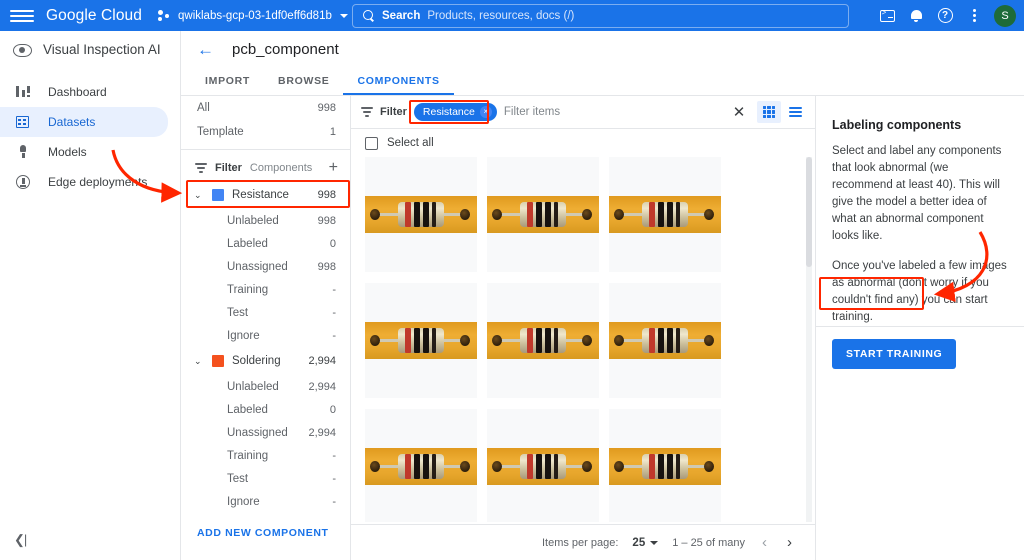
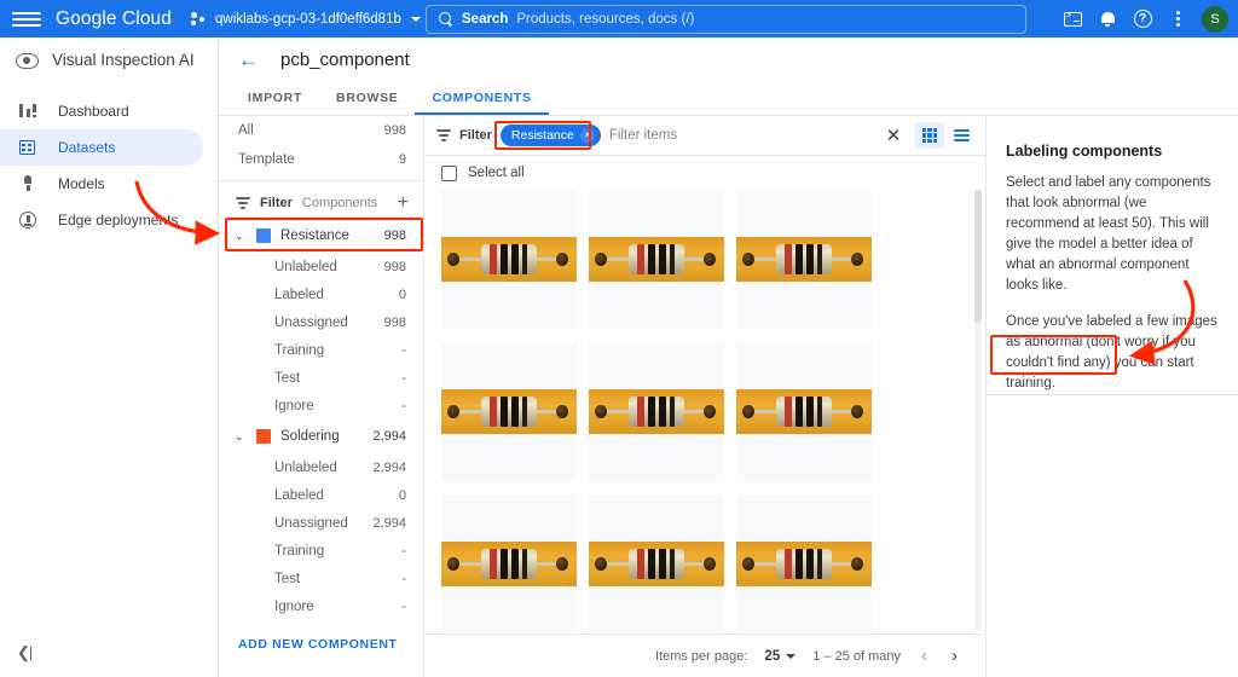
  Google Cloud
  qwiklabs-gcp-03-1df0eff6d81b
  Search
  Products, resources, docs (/)
  ?
  S
  Visual Inspection AI
  Dashboard
  Datasets
  Models
  Edge deploymets
  ❮|
  ←
  pcb_component
  IMPORT
  BROWSE
  COMPONENTS
  All
  998
  Template
- 1
+ 9
  Filter
  Components
  +
  ⌄
  Resistance
  998
  Unlabeled
  998
  Labeled
  0
  Unassigned
  998
  Training
  -
  Test
  -
  Ignore
  -
  ⌄
  Soldering
  2,994
  Unlabeled
  2,994
  Labeled
  0
  Unassigned
  2,994
  Training
  -
  Test
  -
  Ignore
  -
  ADD NEW COMPONENT
  Filter
  Resistance
  ×
  Filter items
  ✕
  Select all
  Items per page:
  25
  1 – 25 of many
  ‹
  ›
  Labeling components
- Select and label any components that look abnormal (we recommend at least 40). This will give the model a better idea of what an abnormal component looks like.
+ Select and label any components that look abnormal (we recommend at least 50). This will give the model a better idea of what an abnormal component looks like.
  Once you've labeled a few imges as abnormal (don't worry ifou couldn't find any) you can start training.
- START TRAINING
